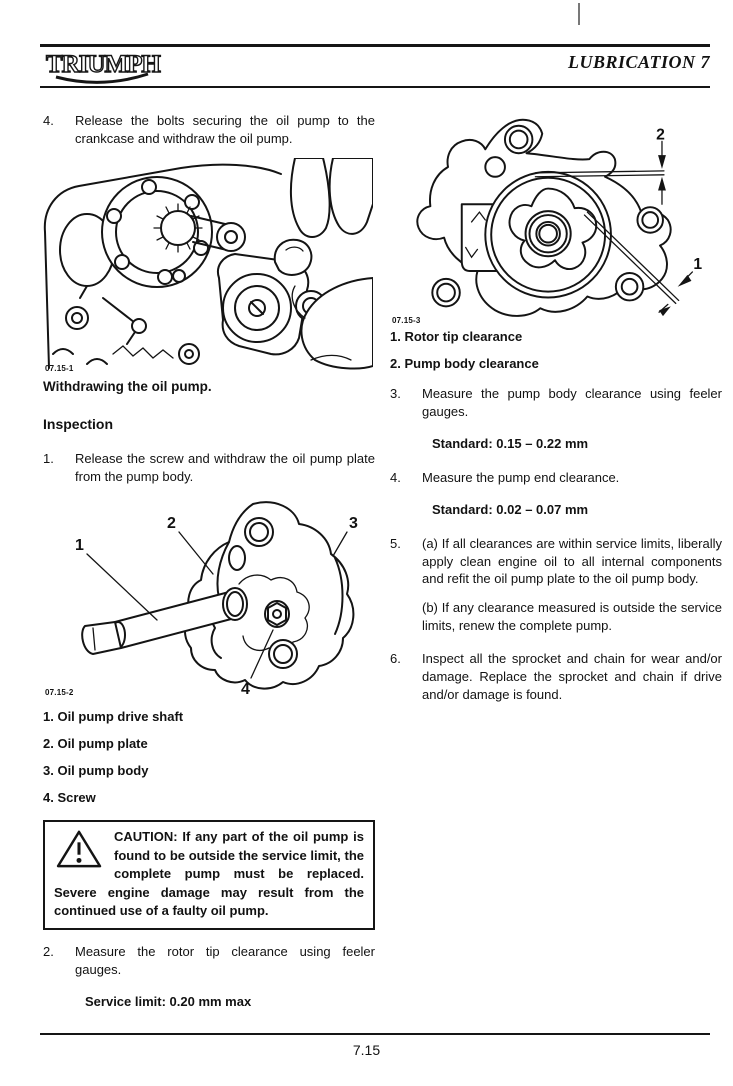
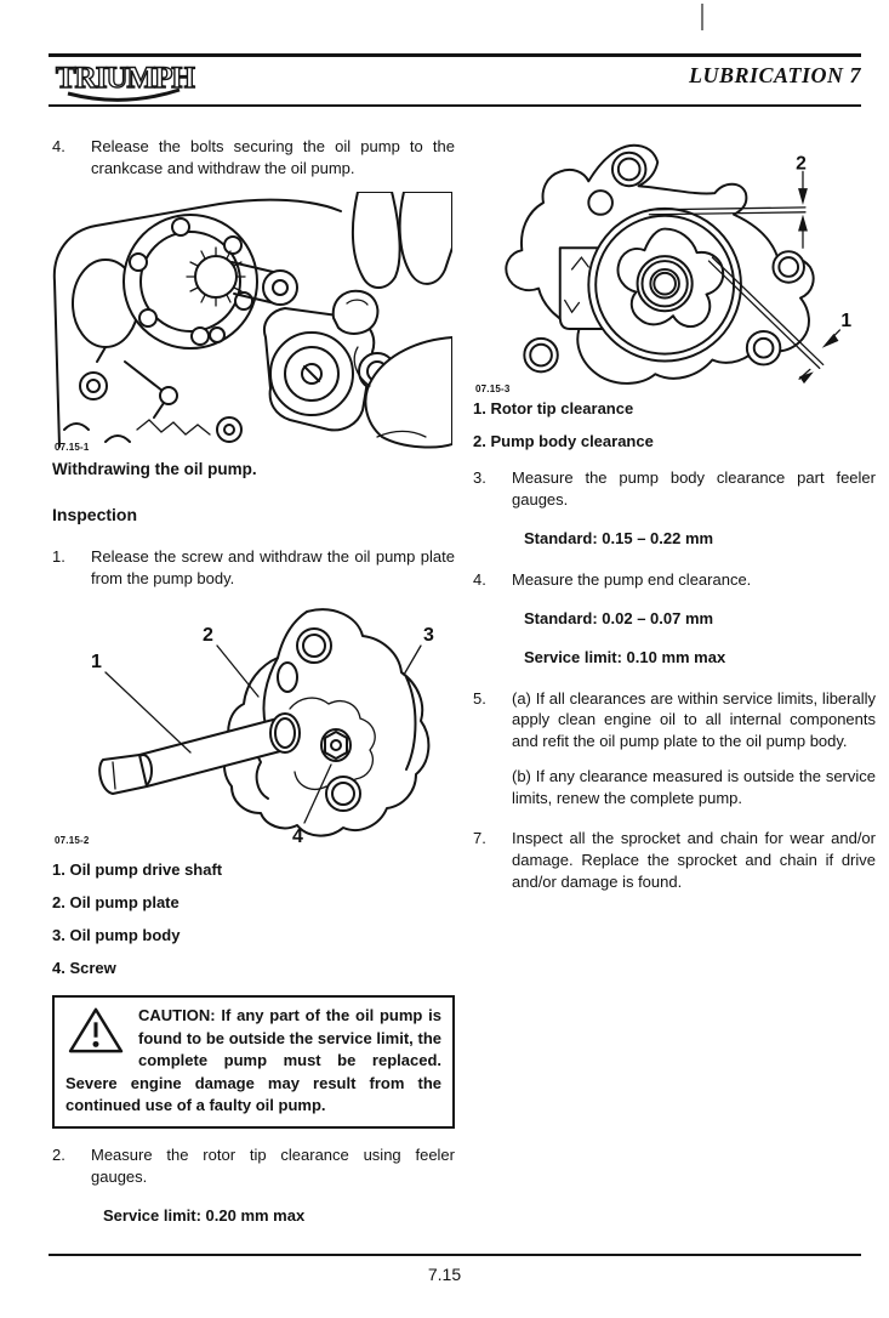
  TRIUMPH
  LUBRICATION 7
  4.
  Release the bolts securing the oil pump to the crankcase and withdraw the oil pump.
  07.15-1
  Withdrawing the oil pump.
  Inspection
  1.
  Release the screw and withdraw the oil pump plate from the pump body.
  1
  2
  3
  4
  07.15-2
  1. Oil pump drive shaft
  2. Oil pump plate
  3. Oil pump body
  4. Screw
  CAUTION: If any part of the oil pump is found to be outside the service limit, the complete pump must be replaced. Severe engine damage may result from the continued use of a faulty oil pump.
  2.
  Measure the rotor tip clearance using feeler gauges.
  Service limit: 0.20 mm max
  2
  1
  07.15-3
  1. Rotor tip clearance
  2. Pump body clearance
  3.
- Measure the pump body clearance using feeler gauges.
+ Measure the pump body clearance part feeler gauges.
  Standard: 0.15 – 0.22 mm
  4.
  Measure the pump end clearance.
  Standard: 0.02 – 0.07 mm
+ Service limit: 0.10 mm max
  5.
  (a) If all clearances are within service limits, liberally apply clean engine oil to all internal components and refit the oil pump plate to the oil pump body.
  (b) If any clearance measured is outside the service limits, renew the complete pump.
- 6.
+ 7.
  Inspect all the sprocket and chain for wear and/or damage. Replace the sprocket and chain if drive and/or damage is found.
  7.15
